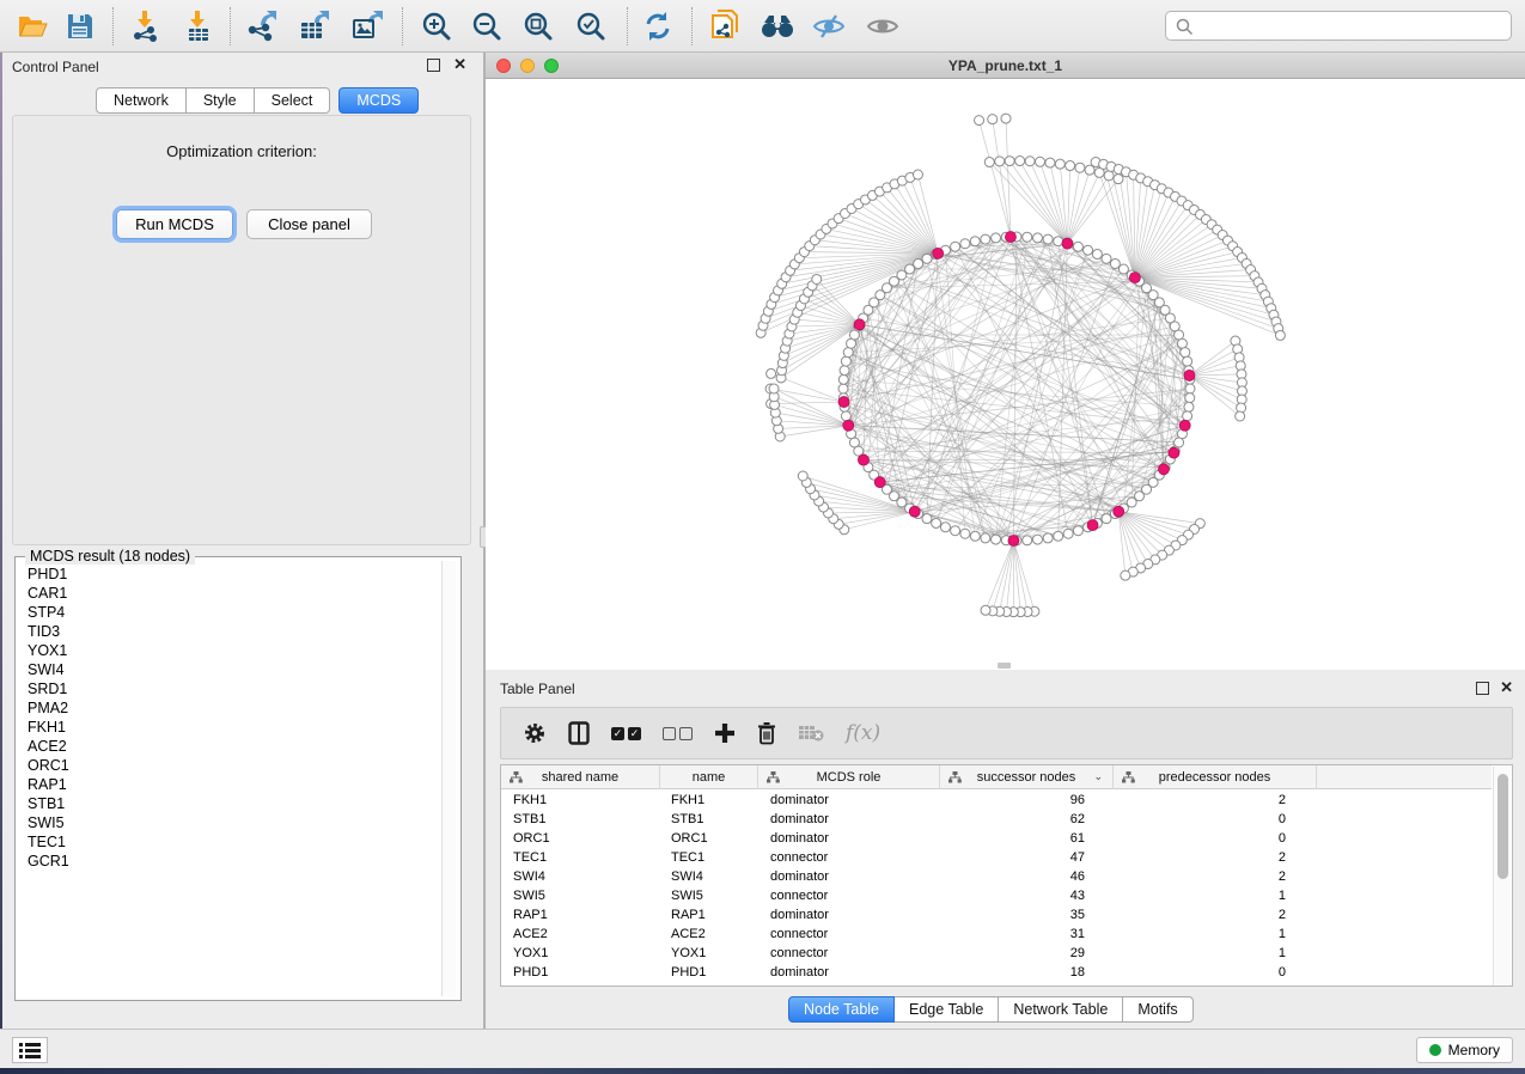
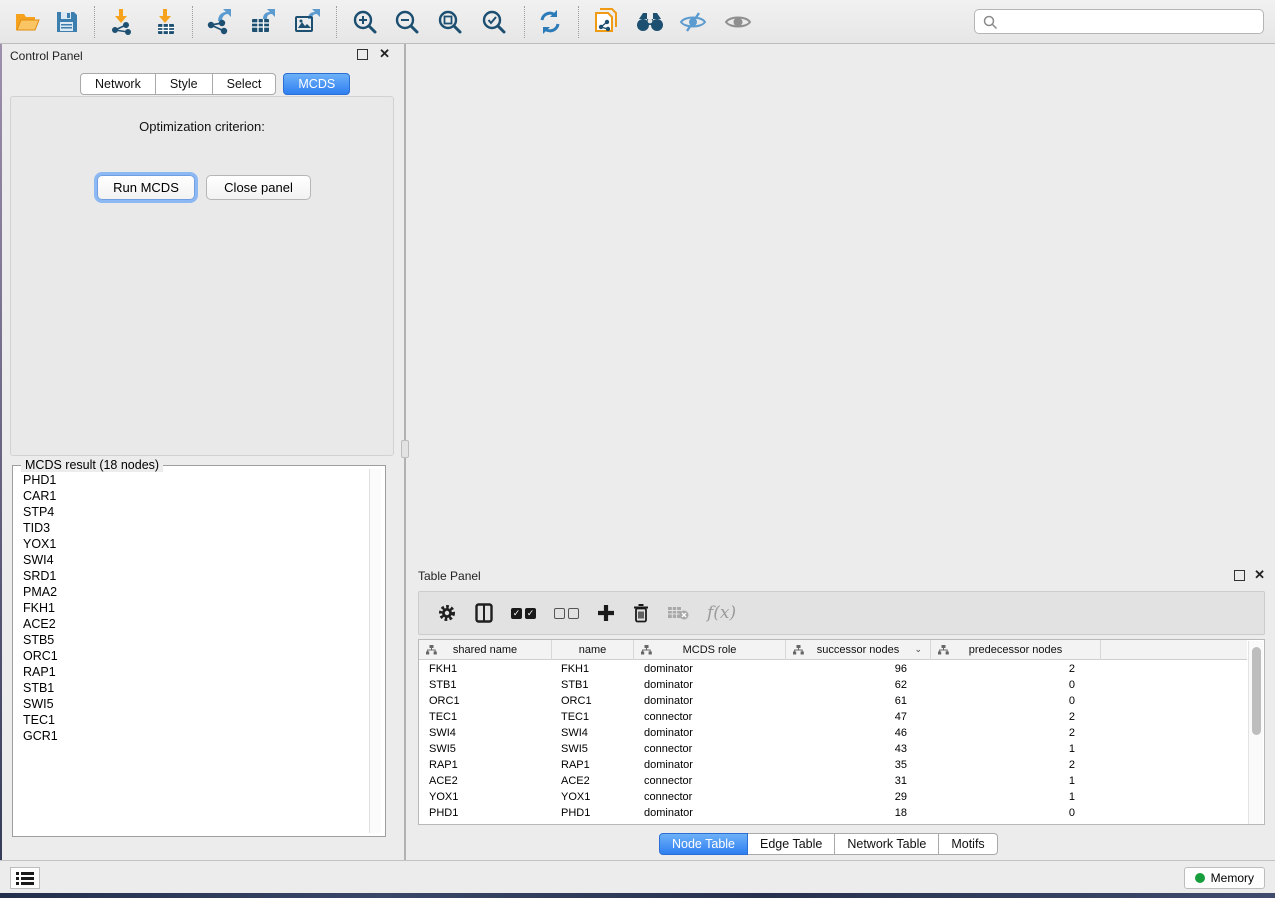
  Control Panel
  ✕
  Network
  Style
  Select
  MCDS
  Optimization criterion:
  Run MCDS
  Close panel
  MCDS result (18 nodes)
  PHD1
  CAR1
  STP4
  TID3
  YOX1
  SWI4
  SRD1
  PMA2
  FKH1
  ACE2
+ STB5
  ORC1
  RAP1
  STB1
  SWI5
  TEC1
  GCR1
- YPA_prune.txt_1
  Table Panel
  ✕
  ✓
  ✓
  f(x)
  shared name
  name
  MCDS role
  successor nodes
  ⌄
  predecessor nodes
  FKH1
  FKH1
  dominator
  96
  2
  STB1
  STB1
  dominator
  62
  0
  ORC1
  ORC1
  dominator
  61
  0
  TEC1
  TEC1
  connector
  47
  2
  SWI4
  SWI4
  dominator
  46
  2
  SWI5
  SWI5
  connector
  43
  1
  RAP1
  RAP1
  dominator
  35
  2
  ACE2
  ACE2
  connector
  31
  1
  YOX1
  YOX1
  connector
  29
  1
  PHD1
  PHD1
  dominator
  18
  0
  Node Table
  Edge Table
  Network Table
  Motifs
  Memory
